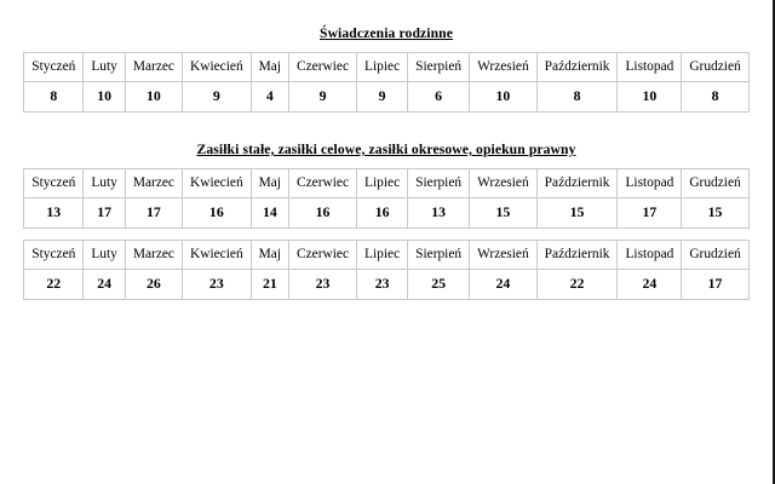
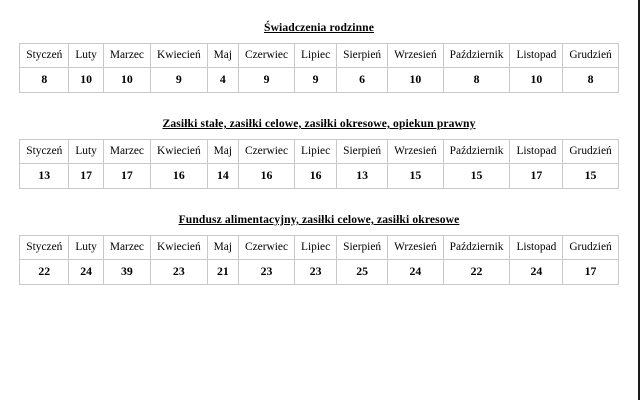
  Świadczenia rodzinne
  Styczeń	Luty	Marzec	Kwiecień	Maj	Czerwiec	Lipiec	Sierpień	Wrzesień	Październik	Listopad	Grudzień
  8	10	10	9	4	9	9	6	10	8	10	8
  Zasiłki stałe, zasiłki celowe, zasiłki okresowe, opiekun prawny
  Styczeń	Luty	Marzec	Kwiecień	Maj	Czerwiec	Lipiec	Sierpień	Wrzesień	Październik	Listopad	Grudzień
  13	17	17	16	14	16	16	13	15	15	17	15
+ Fundusz alimentacyjny, zasiłki celowe, zasiłki okresowe
  Styczeń	Luty	Marzec	Kwiecień	Maj	Czerwiec	Lipiec	Sierpień	Wrzesień	Październik	Listopad	Grudzień
- 22	24	26	23	21	23	23	25	24	22	24	17
+ 22	24	39	23	21	23	23	25	24	22	24	17
